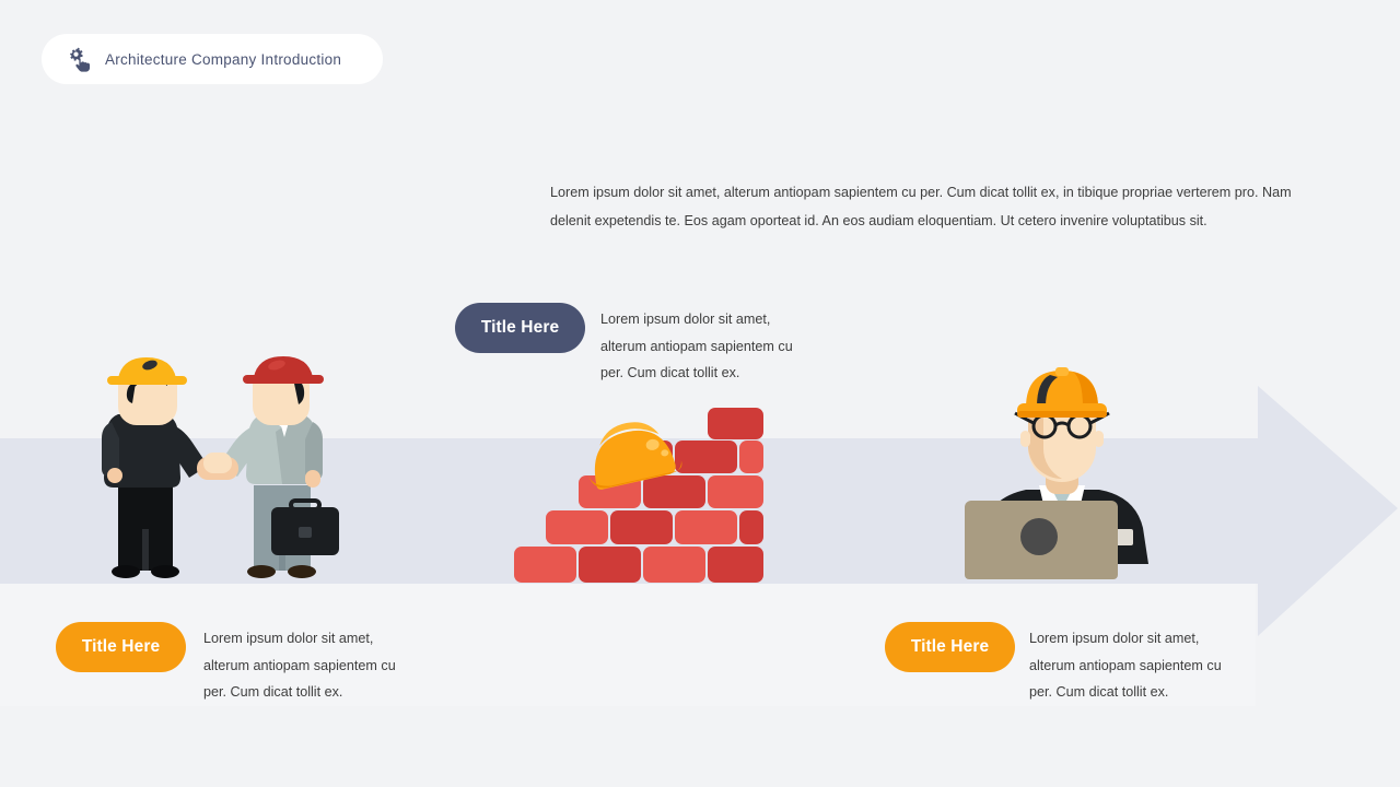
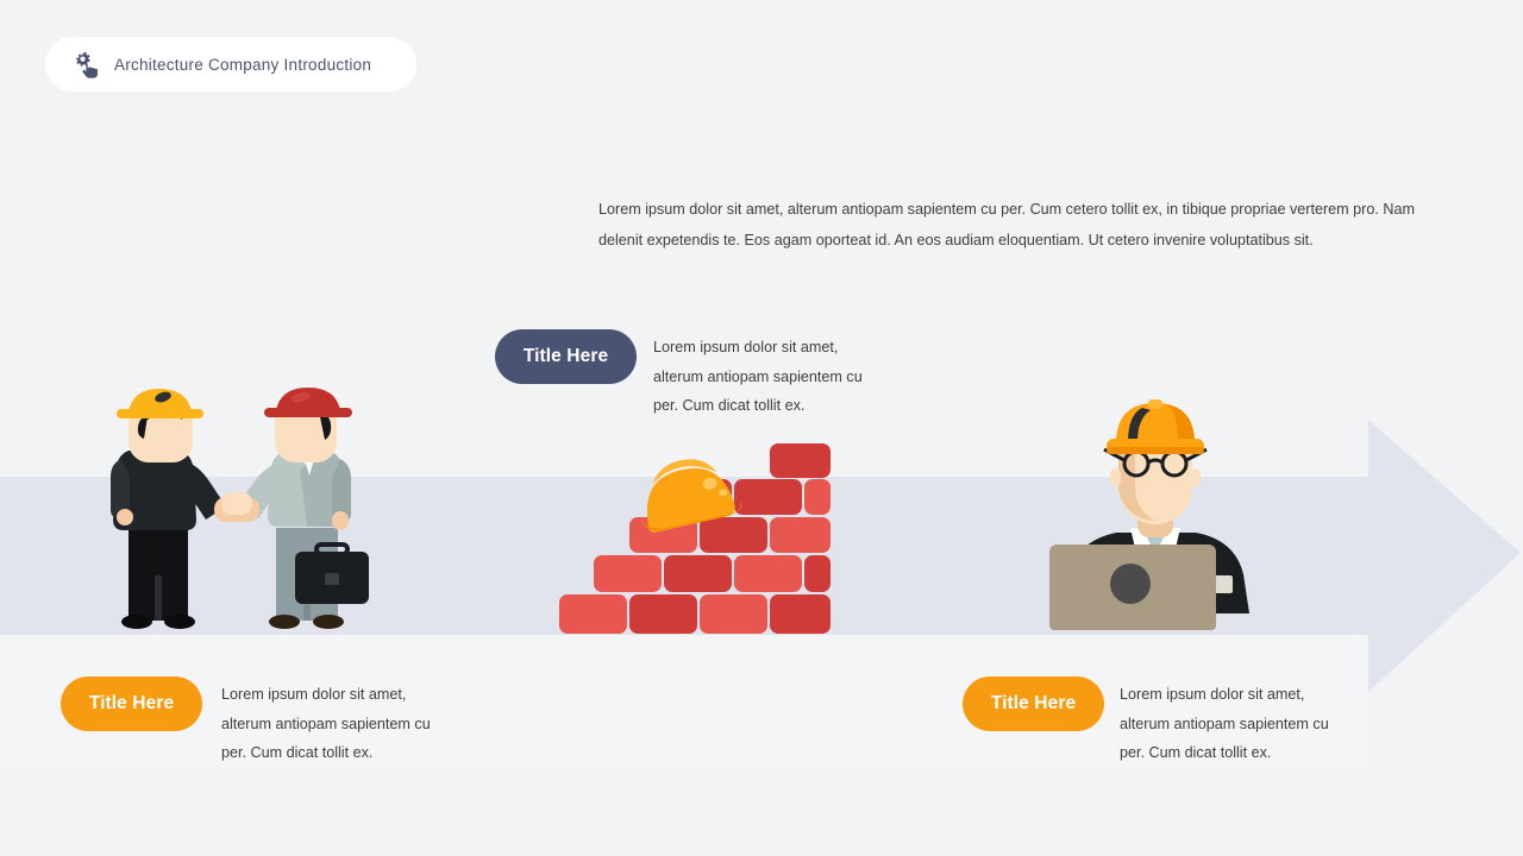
  Architecture Company Introduction
- Lorem ipsum dolor sit amet, alterum antiopam sapientem cu per. Cum dicat tollit ex, in tibique propriae verterem pro. Nam delenit expetendis te. Eos agam oporteat id. An eos audiam eloquentiam. Ut cetero invenire voluptatibus sit.
+ Lorem ipsum dolor sit amet, alterum antiopam sapientem cu per. Cum cetero tollit ex, in tibique propriae verterem pro. Nam delenit expetendis te. Eos agam oporteat id. An eos audiam eloquentiam. Ut cetero invenire voluptatibus sit.
  Title Here
  Lorem ipsum dolor sit amet, alterum antiopam sapientem cu per. Cum dicat tollit ex.
  Title Here
  Lorem ipsum dolor sit amet, alterum antiopam sapientem cu per. Cum dicat tollit ex.
  Title Here
  Lorem ipsum dolor sit amet, alterum antiopam sapientem cu per. Cum dicat tollit ex.
